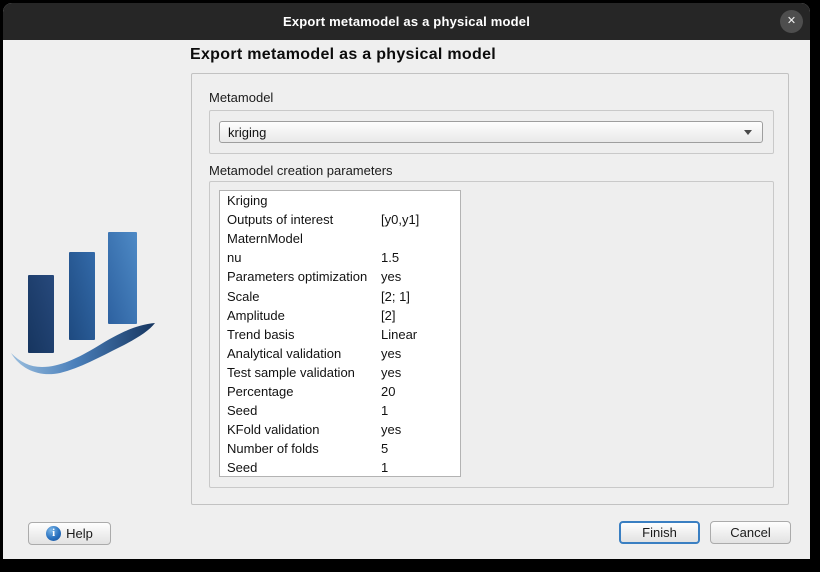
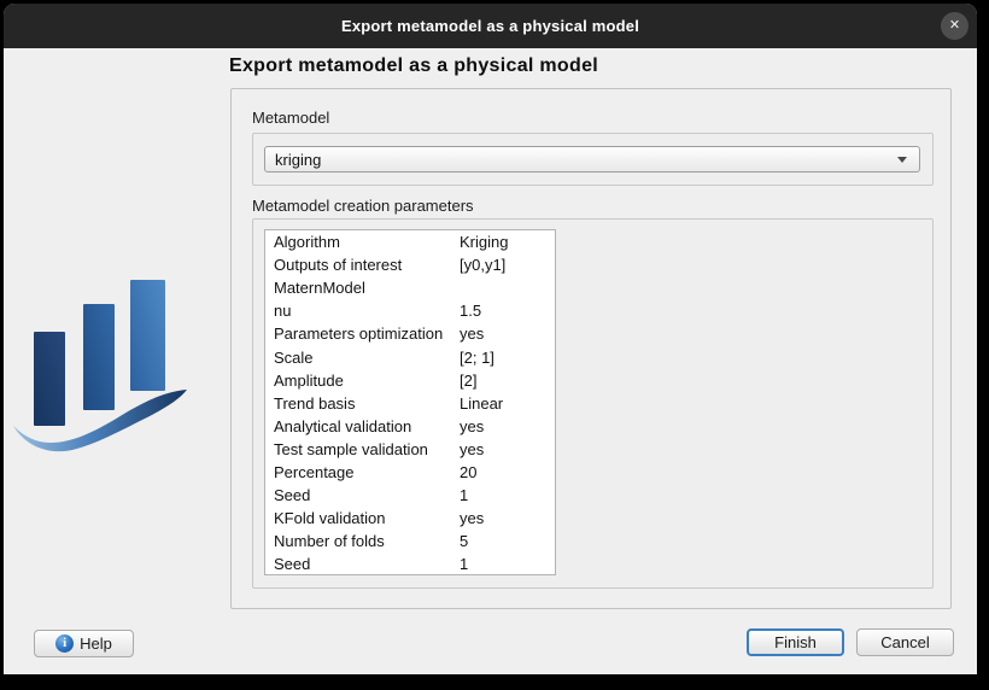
  Export metamodel as a physical model
  ✕
  Export metamodel as a physical model
  Metamodel
  kriging
  Metamodel creation parameters
+ Algorithm
  Kriging
  Outputs of interest
  [y0,y1]
  MaternModel
  nu
  1.5
  Parameters optimization
  yes
  Scale
  [2; 1]
  Amplitude
  [2]
  Trend basis
  Linear
  Analytical validation
  yes
  Test sample validation
  yes
  Percentage
  20
  Seed
  1
  KFold validation
  yes
  Number of folds
  5
  Seed
  1
  i
  Help
  Finish
  Cancel
